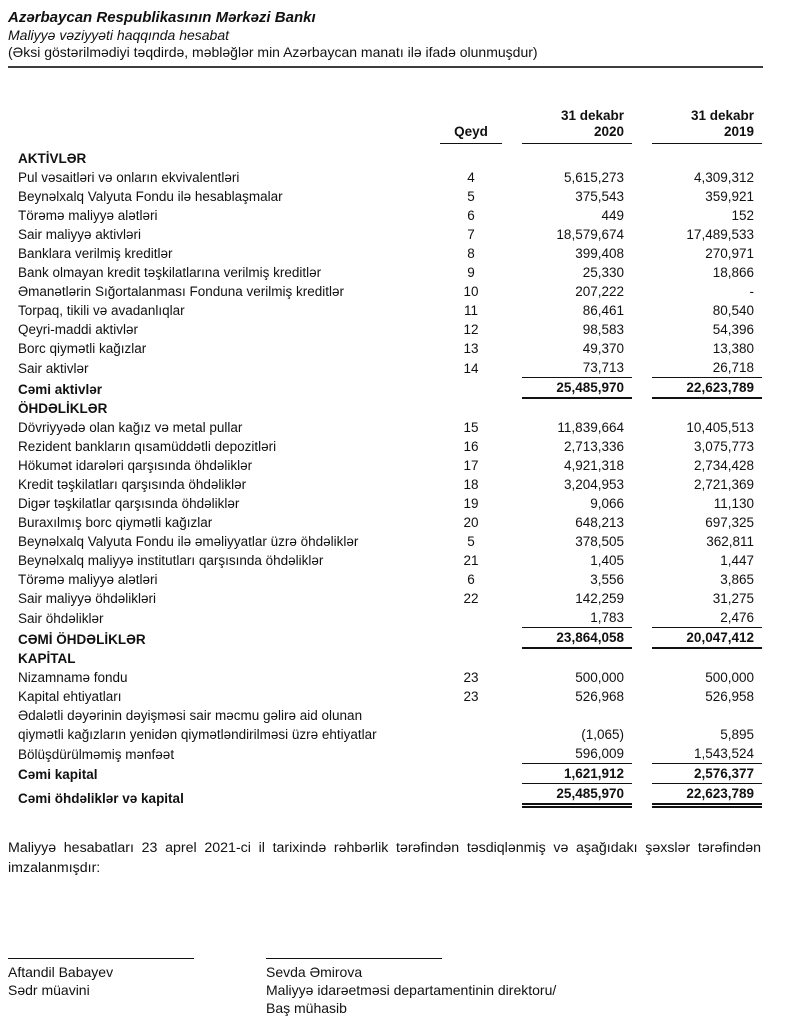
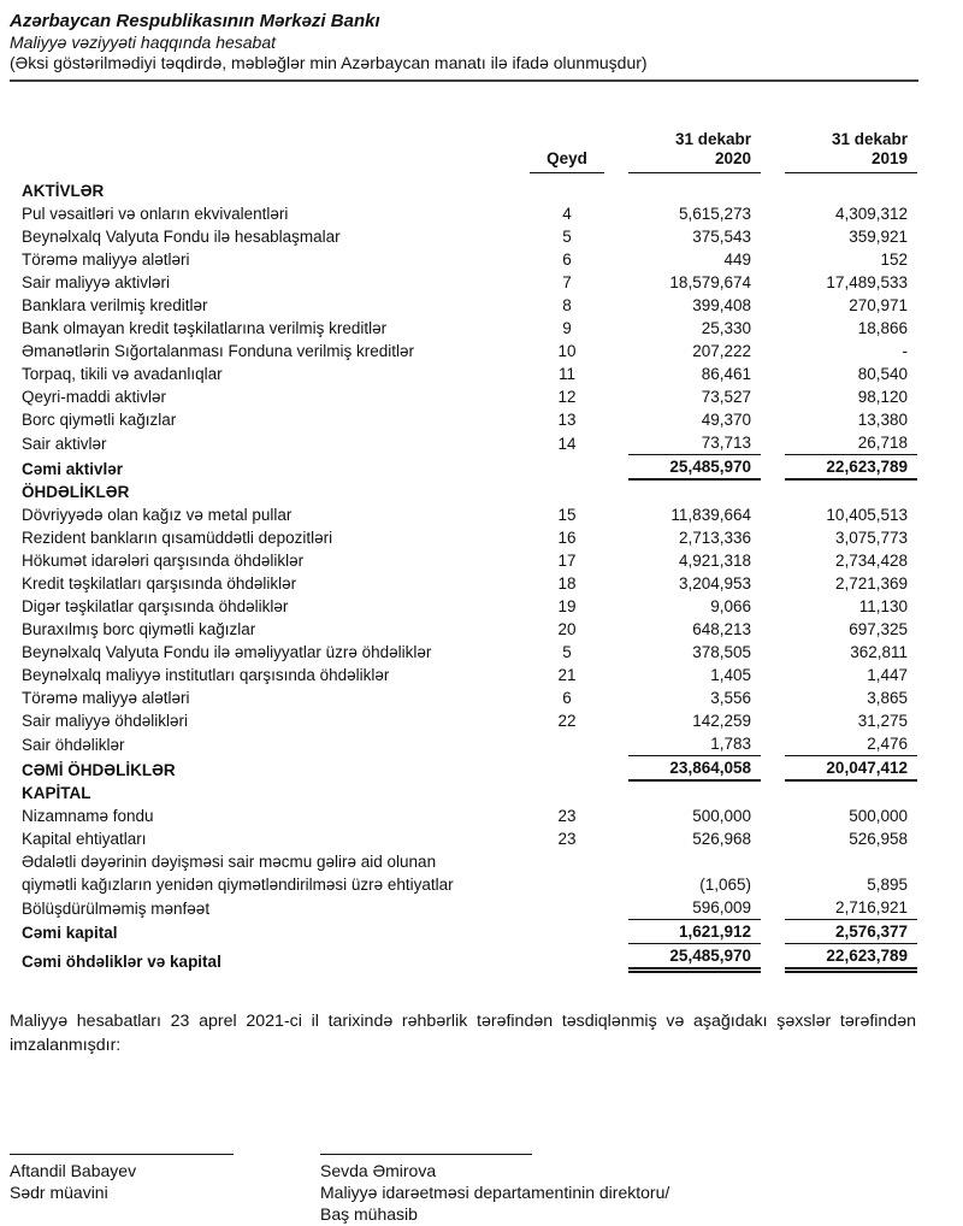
  Azərbaycan Respublikasının Mərkəzi Bankı
  Maliyyə vəziyyəti haqqında hesabat
  (Əksi göstərilmədiyi təqdirdə, məbləğlər min Azərbaycan manatı ilə ifadə olunmuşdur)
  Qeyd
  31 dekabr
  2020
  31 dekabr
  2019
  AKTİVLƏR
  Pul vəsaitləri və onların ekvivalentləri
  4
  5,615,273
  4,309,312
  Beynəlxalq Valyuta Fondu ilə hesablaşmalar
  5
  375,543
  359,921
  Törəmə maliyyə alətləri
  6
  449
  152
  Sair maliyyə aktivləri
  7
  18,579,674
  17,489,533
  Banklara verilmiş kreditlər
  8
  399,408
  270,971
  Bank olmayan kredit təşkilatlarına verilmiş kreditlər
  9
  25,330
  18,866
  Əmanətlərin Sığortalanması Fonduna verilmiş kreditlər
  10
  207,222
  -
  Torpaq, tikili və avadanlıqlar
  11
  86,461
  80,540
  Qeyri-maddi aktivlər
  12
- 98,583
+ 73,527
- 54,396
+ 98,120
  Borc qiymətli kağızlar
  13
  49,370
  13,380
  Sair aktivlər
  14
  73,713
  26,718
  Cəmi aktivlər
  25,485,970
  22,623,789
  ÖHDƏLİKLƏR
  Dövriyyədə olan kağız və metal pullar
  15
  11,839,664
  10,405,513
  Rezident bankların qısamüddətli depozitləri
  16
  2,713,336
  3,075,773
  Hökumət idarələri qarşısında öhdəliklər
  17
  4,921,318
  2,734,428
  Kredit təşkilatları qarşısında öhdəliklər
  18
  3,204,953
  2,721,369
  Digər təşkilatlar qarşısında öhdəliklər
  19
  9,066
  11,130
  Buraxılmış borc qiymətli kağızlar
  20
  648,213
  697,325
  Beynəlxalq Valyuta Fondu ilə əməliyyatlar üzrə öhdəliklər
  5
  378,505
  362,811
  Beynəlxalq maliyyə institutları qarşısında öhdəliklər
  21
  1,405
  1,447
  Törəmə maliyyə alətləri
  6
  3,556
  3,865
  Sair maliyyə öhdəlikləri
  22
  142,259
  31,275
  Sair öhdəliklər
  1,783
  2,476
  CƏMİ ÖHDƏLİKLƏR
  23,864,058
  20,047,412
  KAPİTAL
  Nizamnamə fondu
  23
  500,000
  500,000
  Kapital ehtiyatları
  23
  526,968
  526,958
  Ədalətli dəyərinin dəyişməsi sair məcmu gəlirə aid olunan
  qiymətli kağızların yenidən qiymətləndirilməsi üzrə ehtiyatlar
  (1,065)
  5,895
  Bölüşdürülməmiş mənfəət
  596,009
- 1,543,524
+ 2,716,921
  Cəmi kapital
  1,621,912
  2,576,377
  Cəmi öhdəliklər və kapital
  25,485,970
  22,623,789
  Maliyyə hesabatları 23 aprel 2021-ci il tarixində rəhbərlik tərəfindən təsdiqlənmiş və aşağıdakı şəxslər tərəfindən imzalanmışdır:
  Aftandil Babayev
  Sədr müavini
  Sevda Əmirova
  Maliyyə idarəetməsi departamentinin direktoru/
  Baş mühasib
